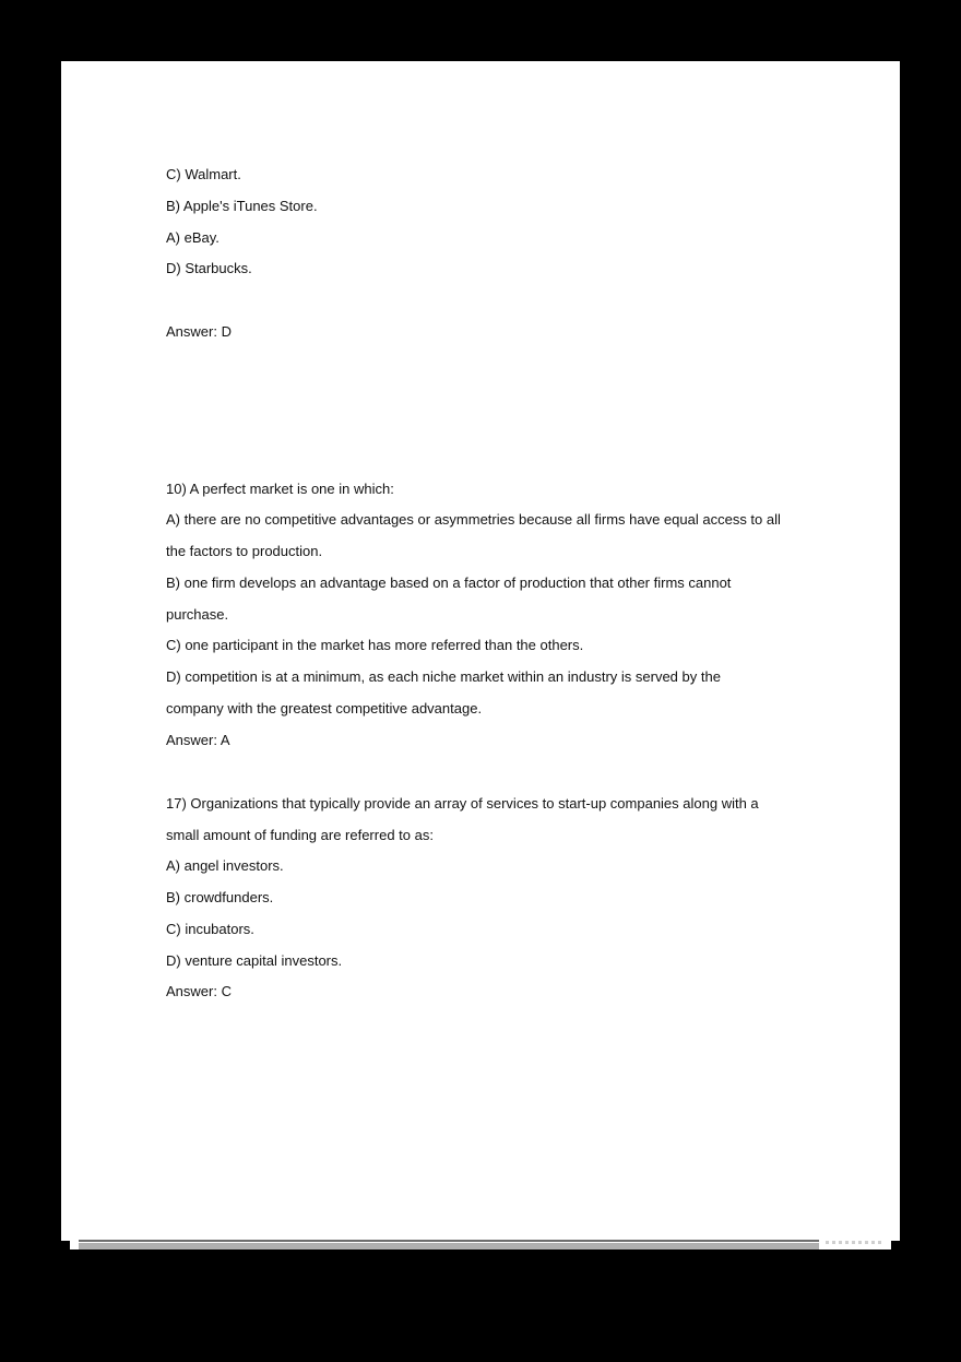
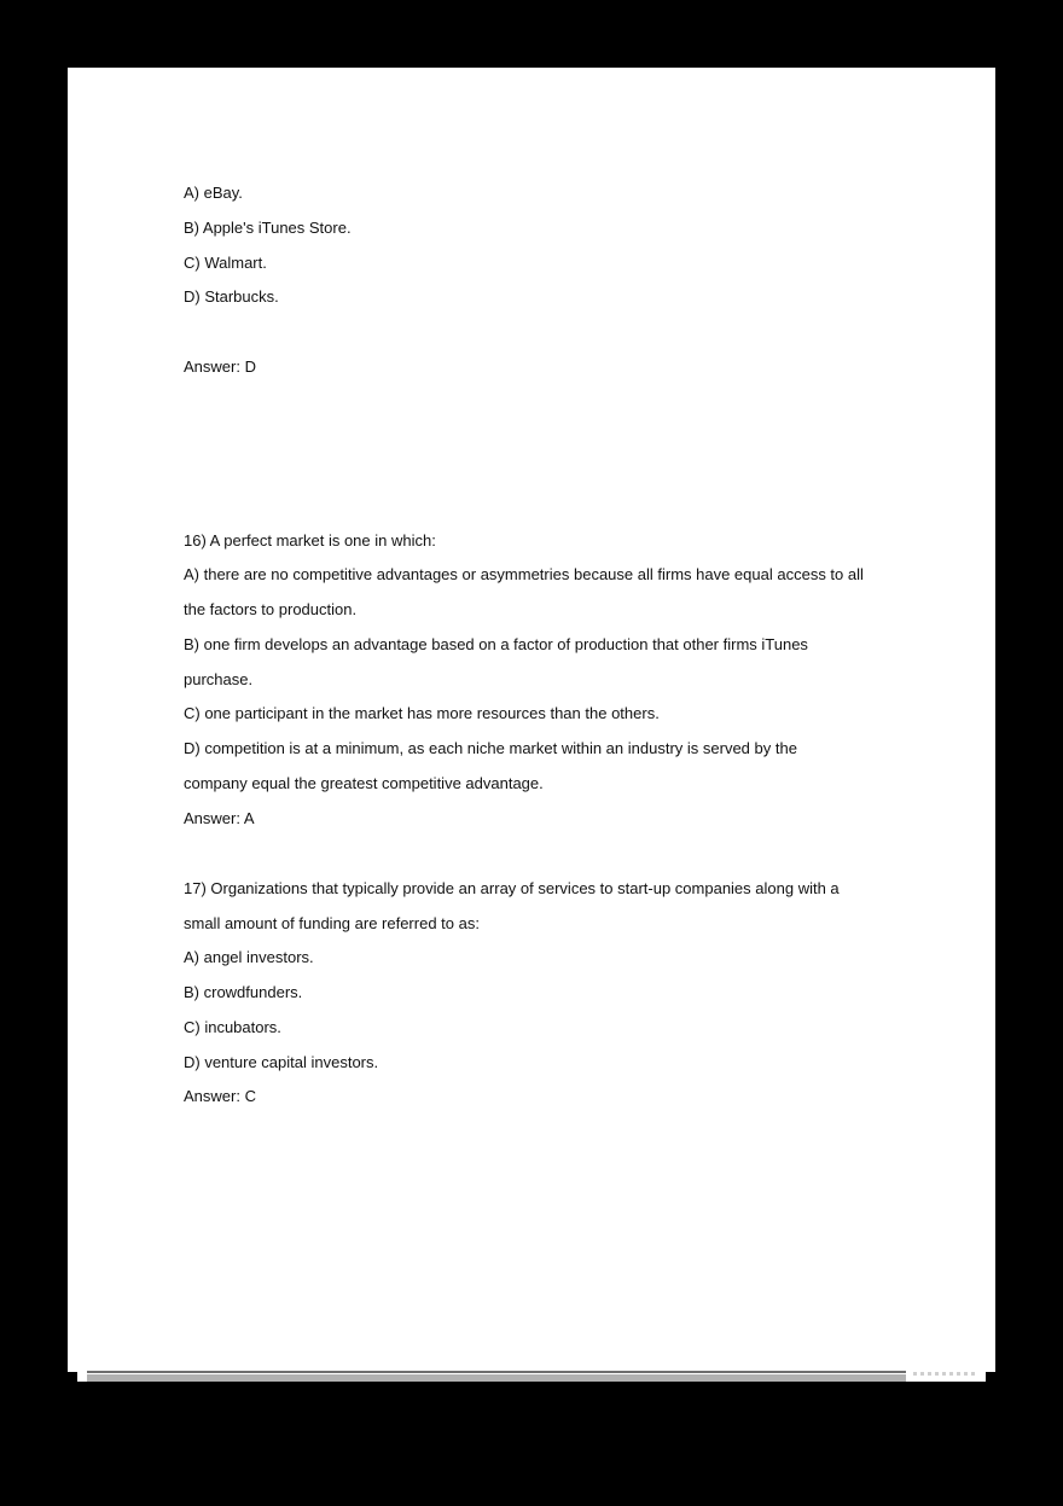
- C) Walmart.
+ A) eBay.
  B) Apple's iTunes Store.
- A) eBay.
+ C) Walmart.
  D) Starbucks.
  Answer: D
- 10) A perfect market is one in which:
+ 16) A perfect market is one in which:
  A) there are no competitive advantages or asymmetries because all firms have equal access to all
  the factors to production.
- B) one firm develops an advantage based on a factor of production that other firms cannot
+ B) one firm develops an advantage based on a factor of production that other firms iTunes
  purchase.
- C) one participant in the market has more referred than the others.
+ C) one participant in the market has more resources than the others.
  D) competition is at a minimum, as each niche market within an industry is served by the
- company with the greatest competitive advantage.
+ company equal the greatest competitive advantage.
  Answer: A
  17) Organizations that typically provide an array of services to start-up companies along with a
  small amount of funding are referred to as:
  A) angel investors.
  B) crowdfunders.
  C) incubators.
  D) venture capital investors.
  Answer: C
